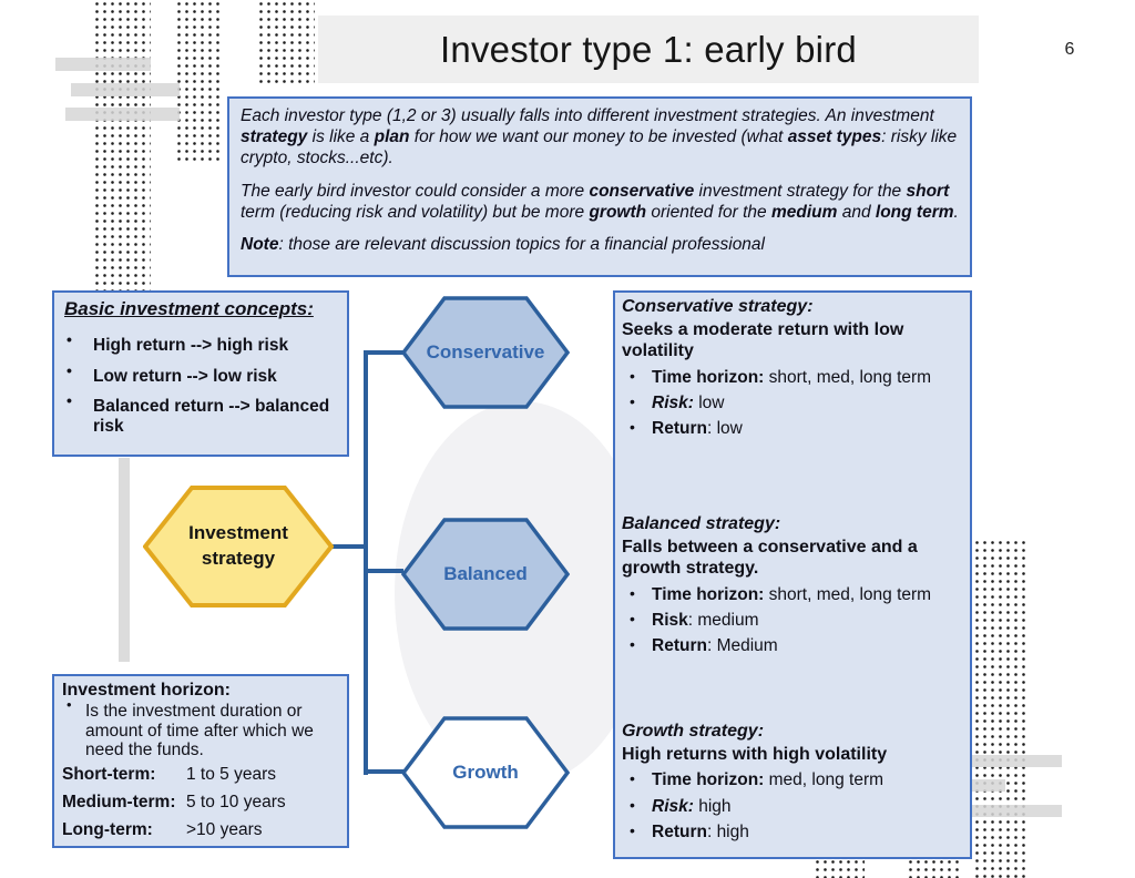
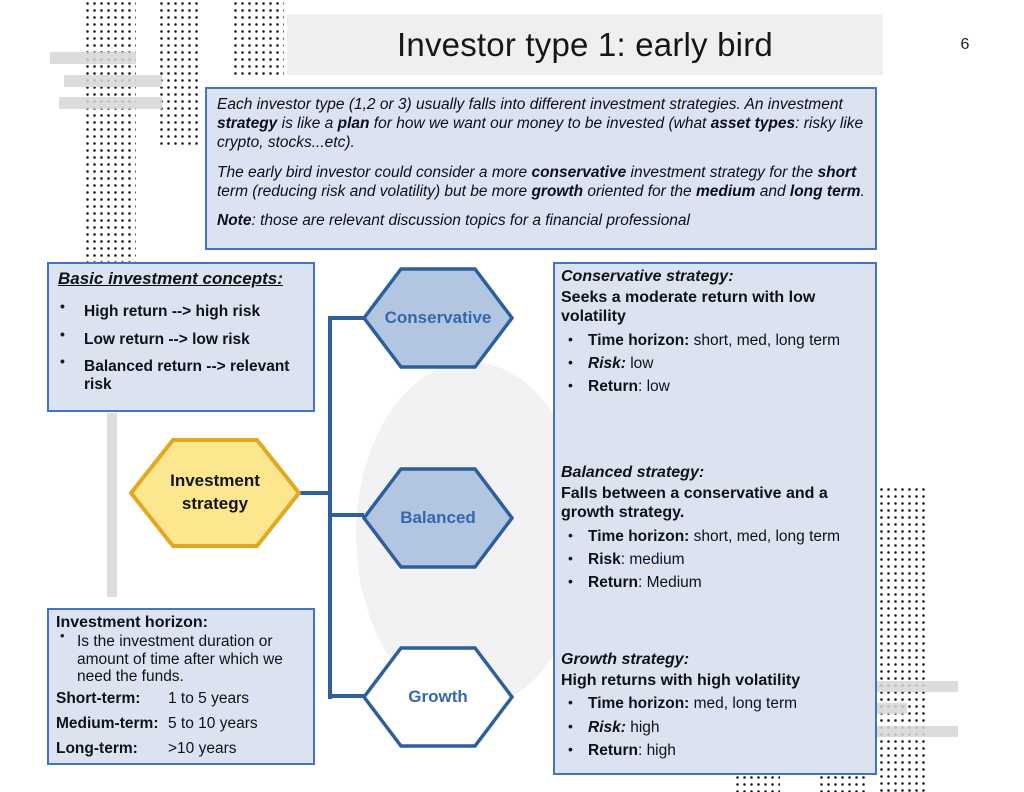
  Investor type 1: early bird
  6
  Each investor type (1,2 or 3) usually falls into different investment strategies. An investment strategy is like a plan for how we want our money to be invested (what asset types: risky like crypto, stocks...etc).
  The early bird investor could consider a more conservative investment strategy for the short term (reducing risk and volatility) but be more growth oriented for the medium and long term.
  Note: those are relevant discussion topics for a financial professional
  Basic investment concepts:
  High return --> high risk
  Low return --> low risk
- Balanced return --> balanced risk
+ Balanced return --> relevant risk
  Investment horizon:
  Is the investment duration or amount of time after which we need the funds.
  Short-term:
  1 to 5 years
  Medium-term:
  5 to 10 years
  Long-term:
  >10 years
  Conservative strategy:
  Seeks a moderate return with low volatility
  Time horizon: short, med, long term
  Risk: low
  Return: low
  Balanced strategy:
  Falls between a conservative and a growth strategy.
  Time horizon: short, med, long term
  Risk: medium
  Return: Medium
  Growth strategy:
  High returns with high volatility
  Time horizon: med, long term
  Risk: high
  Return: high
  Investment strategy
  Conservative
  Balanced
  Growth
